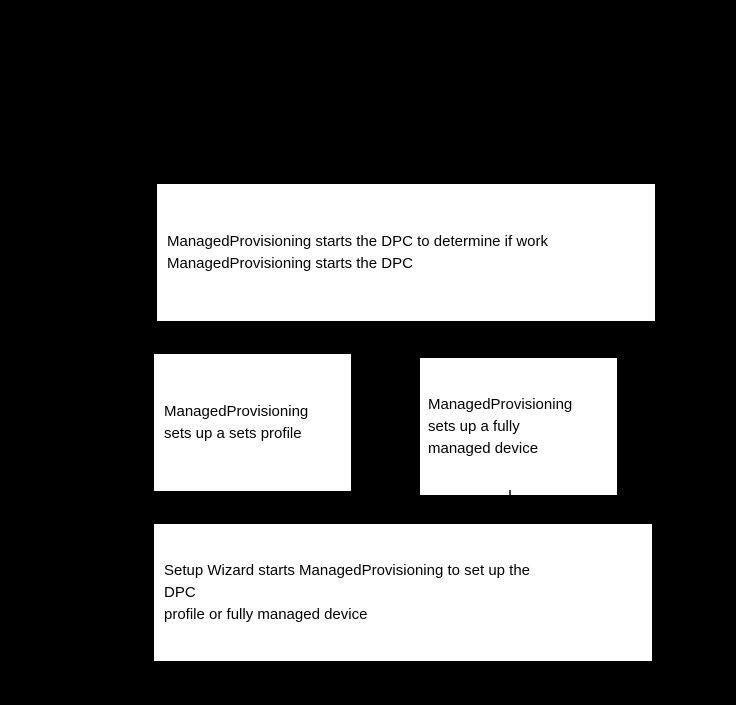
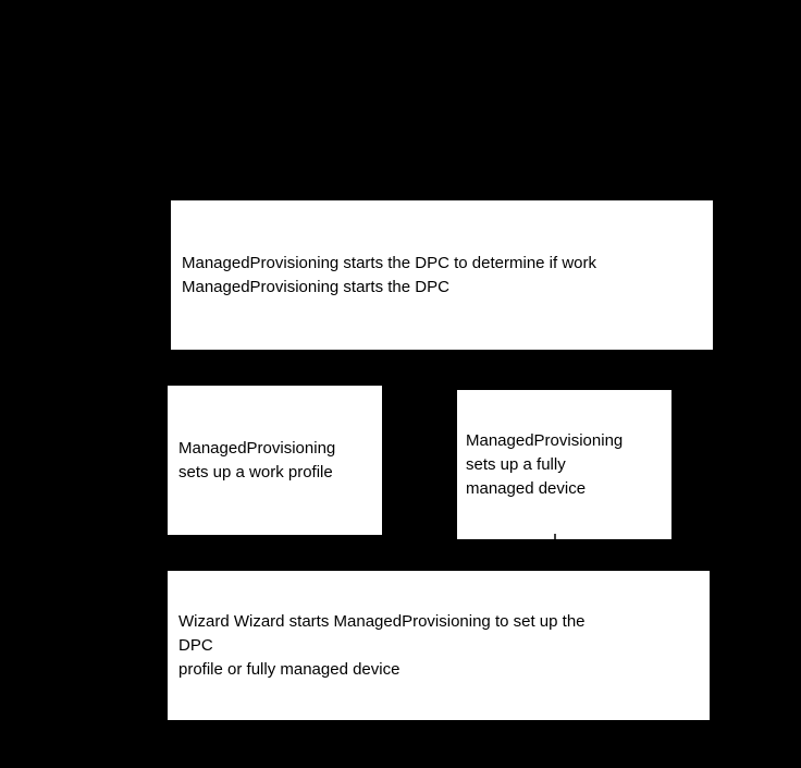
  ManagedProvisioning starts the DPC to determine if work
  ManagedProvisioning starts the DPC
  ManagedProvisioning
- sets up a sets profile
+ sets up a work profile
  ManagedProvisioning
  sets up a fully
  managed device
- Setup Wizard starts ManagedProvisioning to set up the
+ Wizard Wizard starts ManagedProvisioning to set up the
  DPC
  profile or fully managed device
